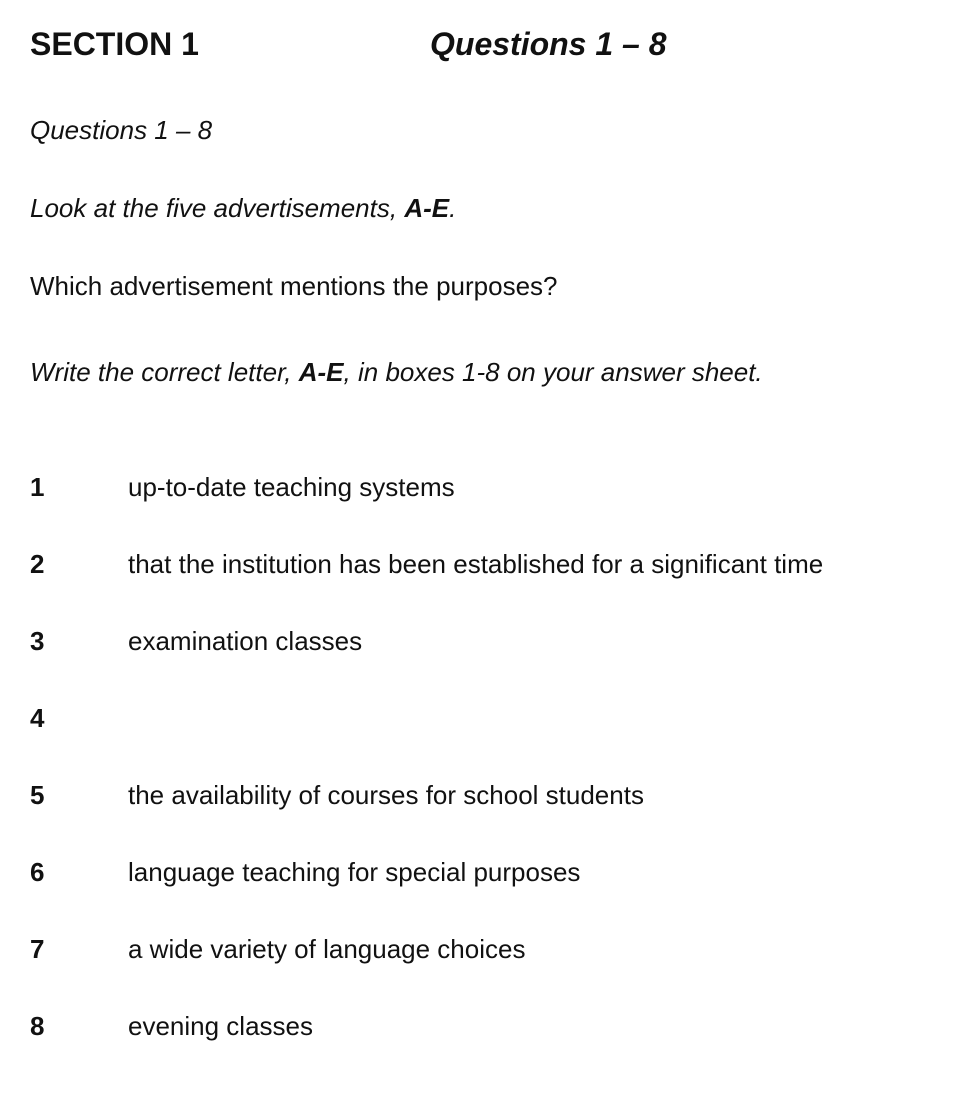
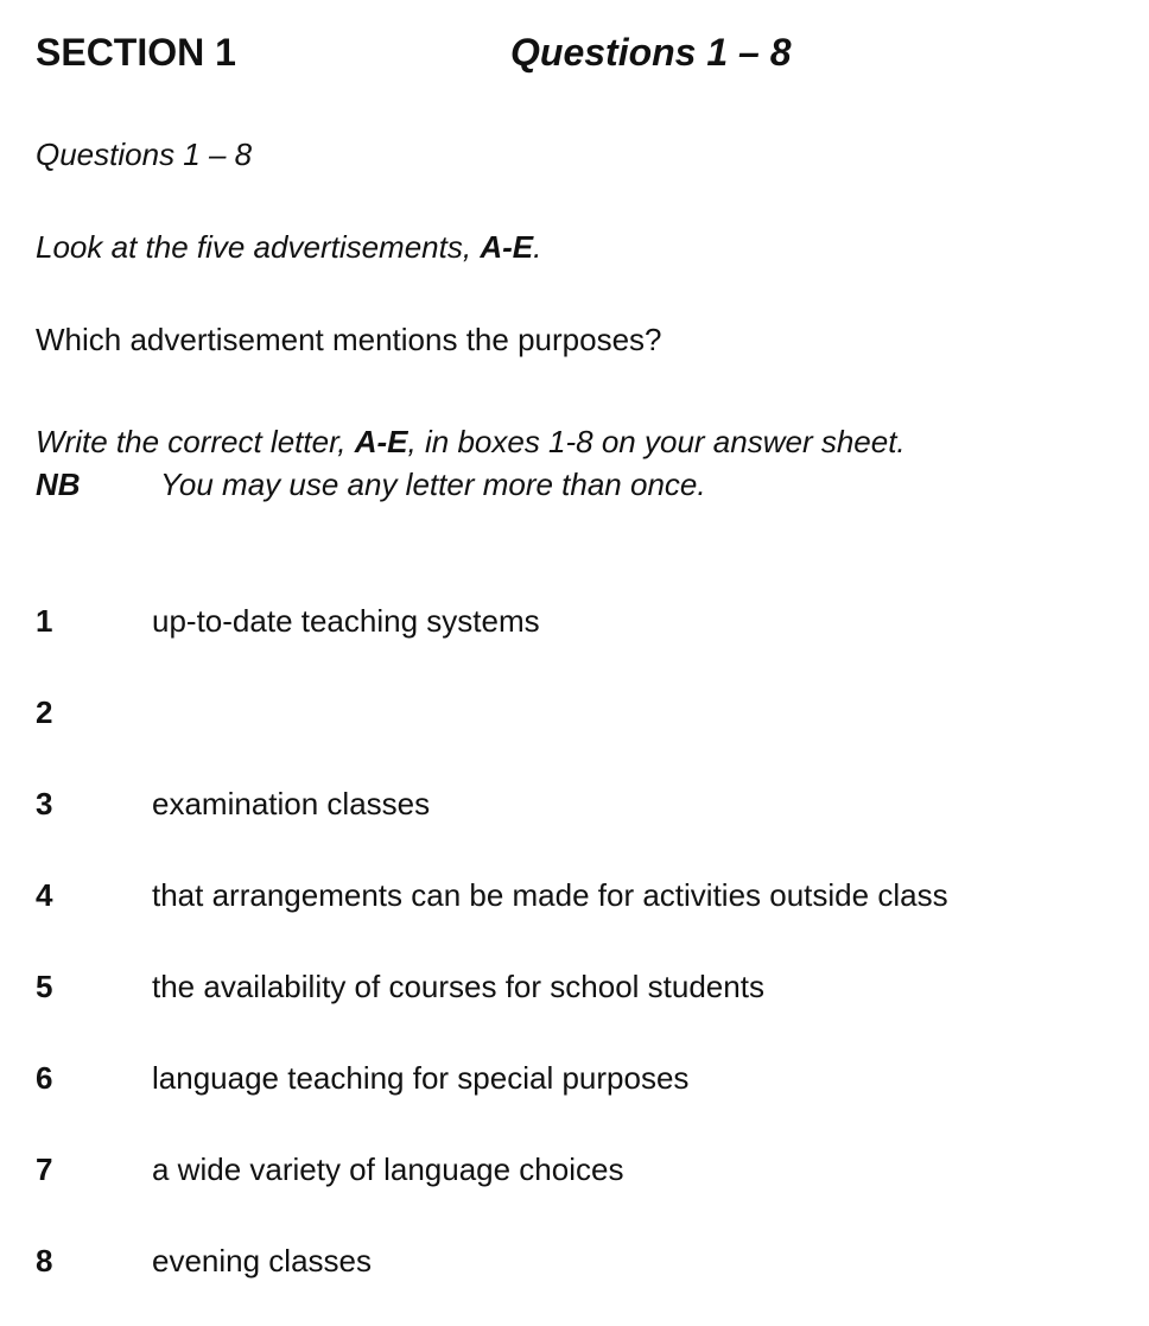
  SECTION 1
  Questions 1 – 8
  Questions 1 – 8
  Look at the five advertisements, A-E.
  Which advertisement mentions the purposes?
  Write the correct letter, A-E, in boxes 1-8 on your answer sheet.
+ NB You may use any letter more than once.
  1
  up-to-date teaching systems
  2
- that the institution has been established for a significant time
  3
  examination classes
  4
+ that arrangements can be made for activities outside class
  5
  the availability of courses for school students
  6
  language teaching for special purposes
  7
  a wide variety of language choices
  8
  evening classes
